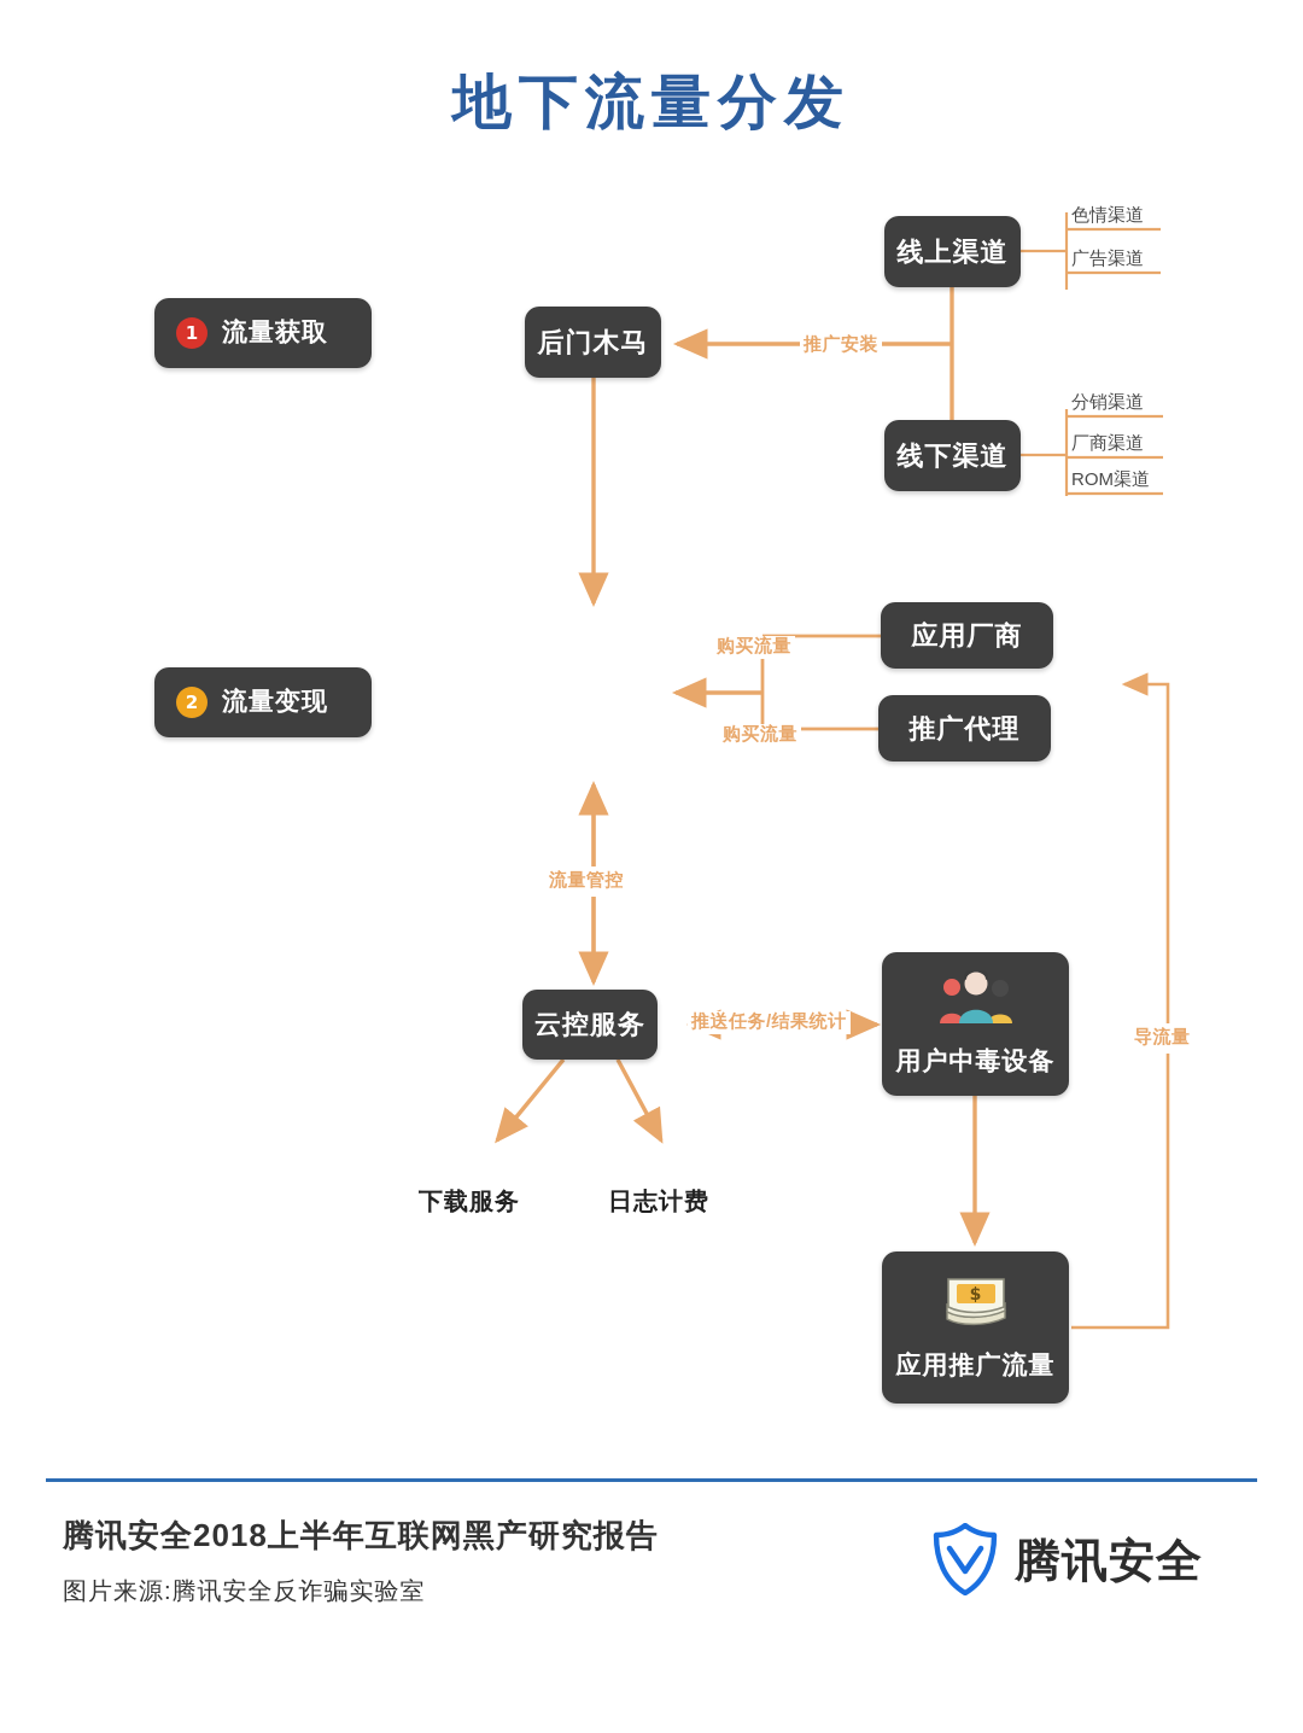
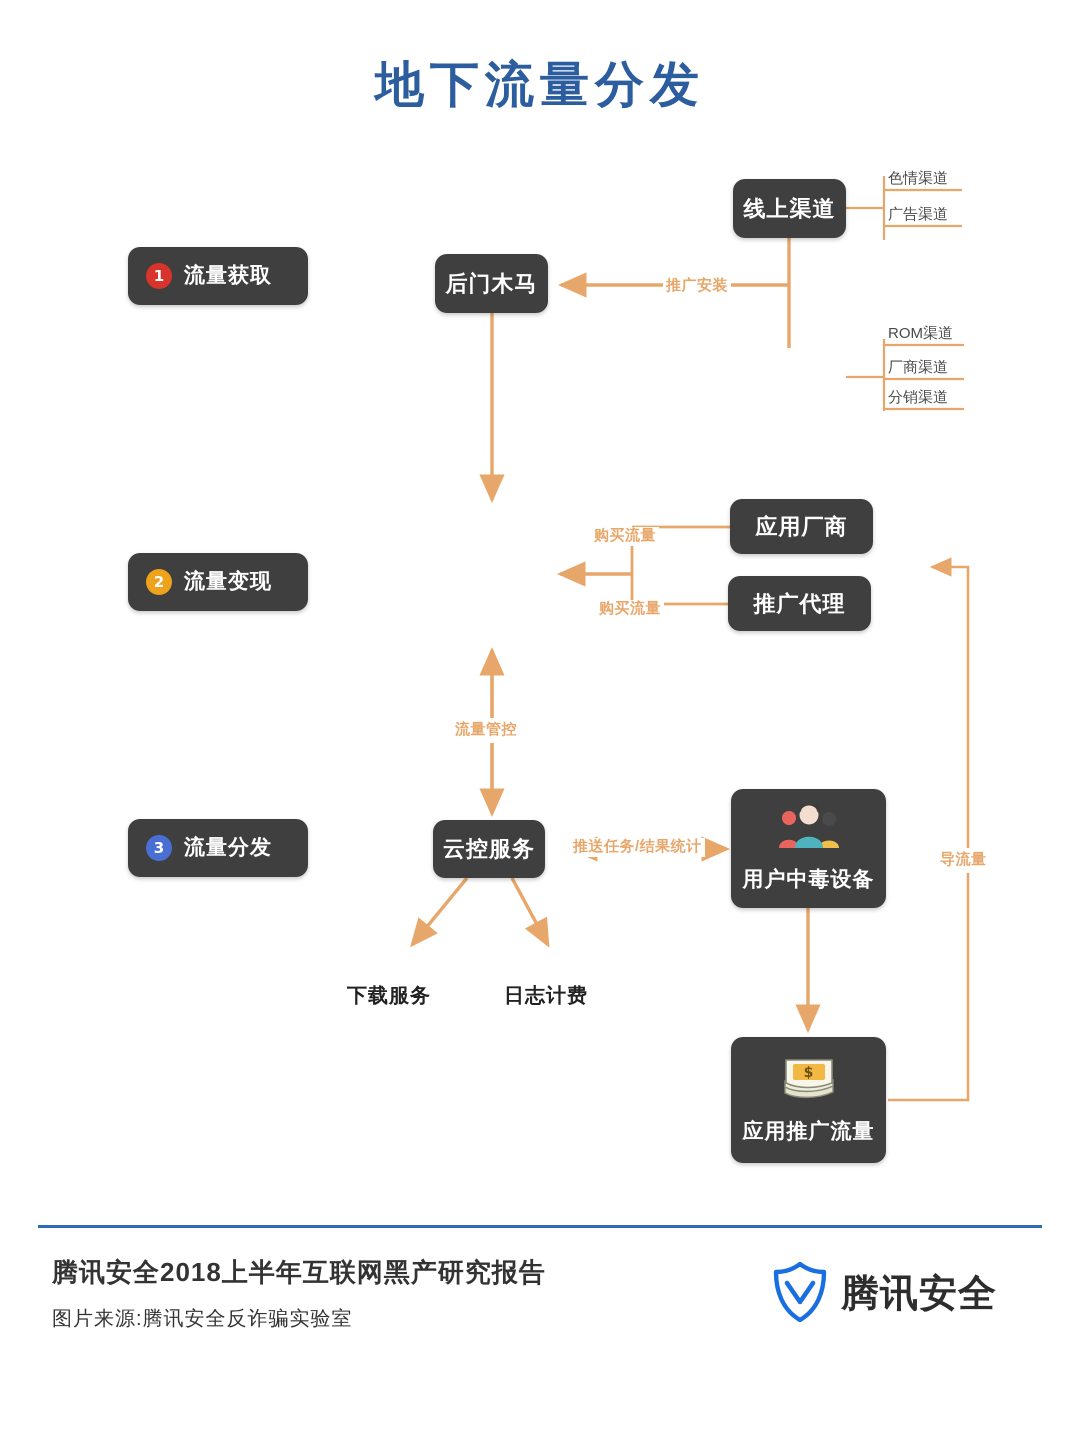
  地下流量分发
  1
  流量获取
  2
  流量变现
+ 3
+ 流量分发
  线上渠道
- 线下渠道
  后门木马
  应用厂商
  推广代理
  云控服务
  用户中毒设备
  $
  应用推广流量
  色情渠道
  广告渠道
- 分销渠道
+ ROM渠道
  厂商渠道
- ROM渠道
+ 分销渠道
  推广安装
  购买流量
  购买流量
  流量管控
  推送任务/结果统计
  导流量
  下载服务
  日志计费
  腾讯安全2018上半年互联网黑产研究报告
  图片来源:腾讯安全反诈骗实验室
  腾讯安全
